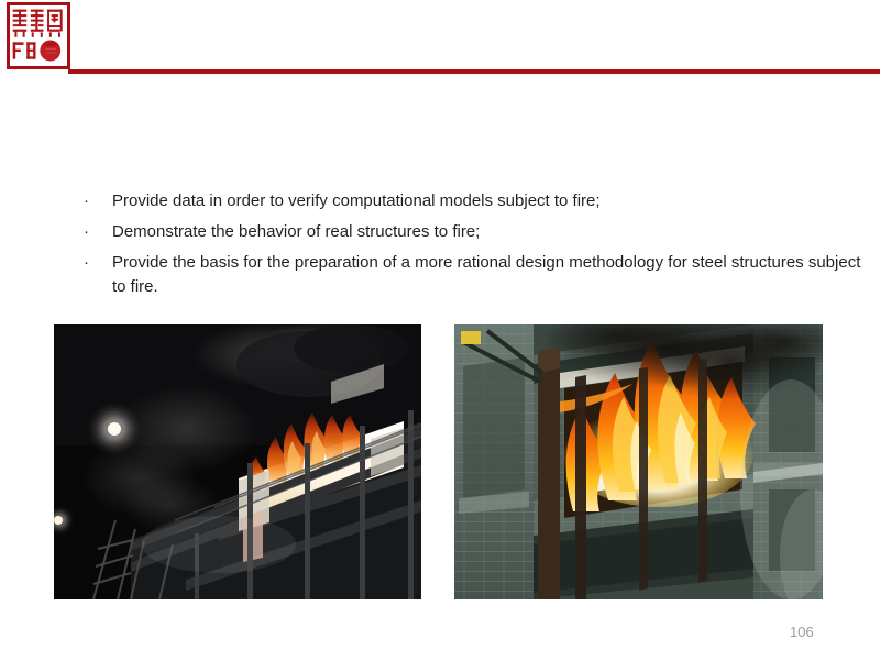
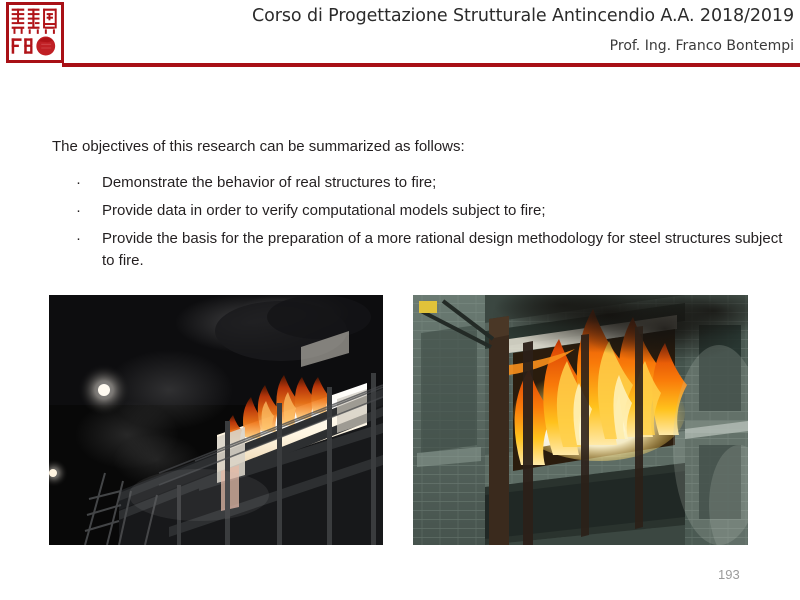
+ Corso di Progettazione Strutturale Antincendio A.A. 2018/2019
+ Prof. Ing. Franco Bontempi
+ The objectives of this research can be summarized as follows:
  ·
- Provide data in order to verify computational models subject to fire;
+ Demonstrate the behavior of real structures to fire;
  ·
- Demonstrate the behavior of real structures to fire;
+ Provide data in order to verify computational models subject to fire;
  ·
  Provide the basis for the preparation of a more rational design methodology for steel structures subject to fire.
- 106
+ 193
